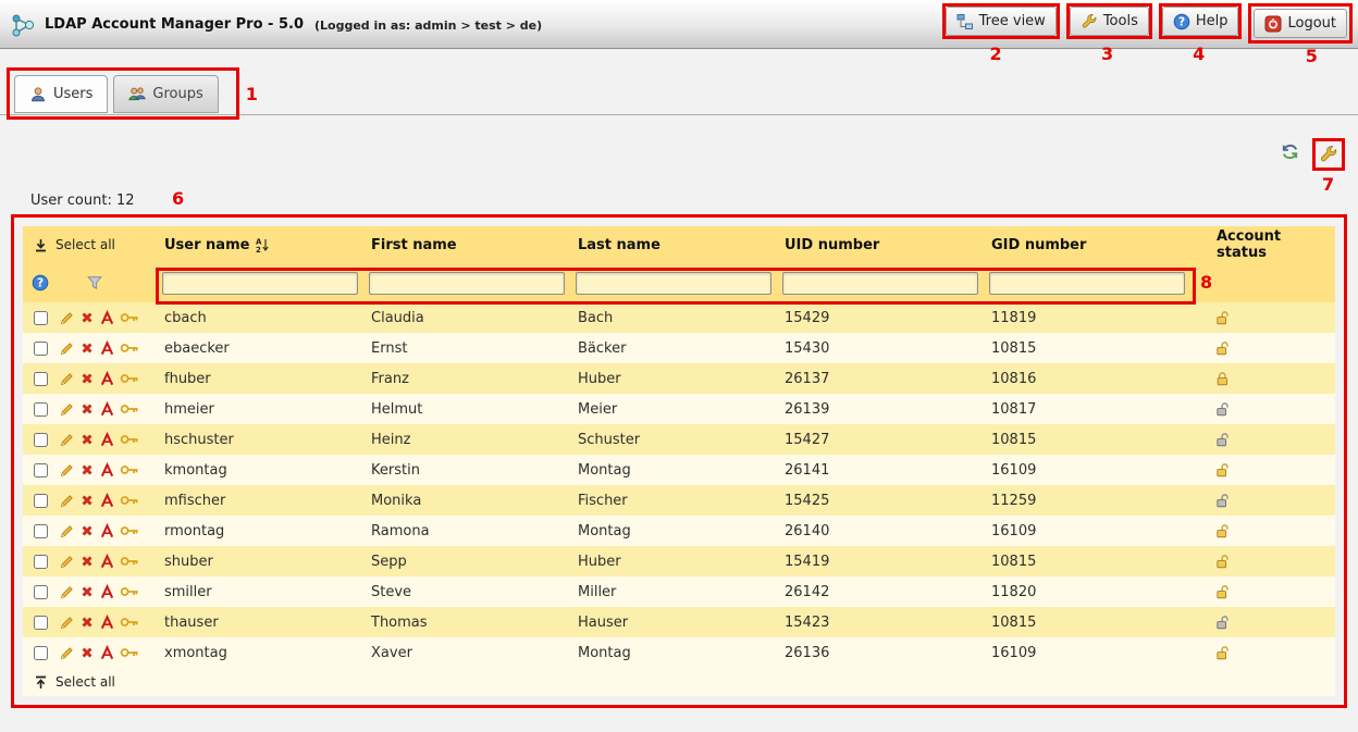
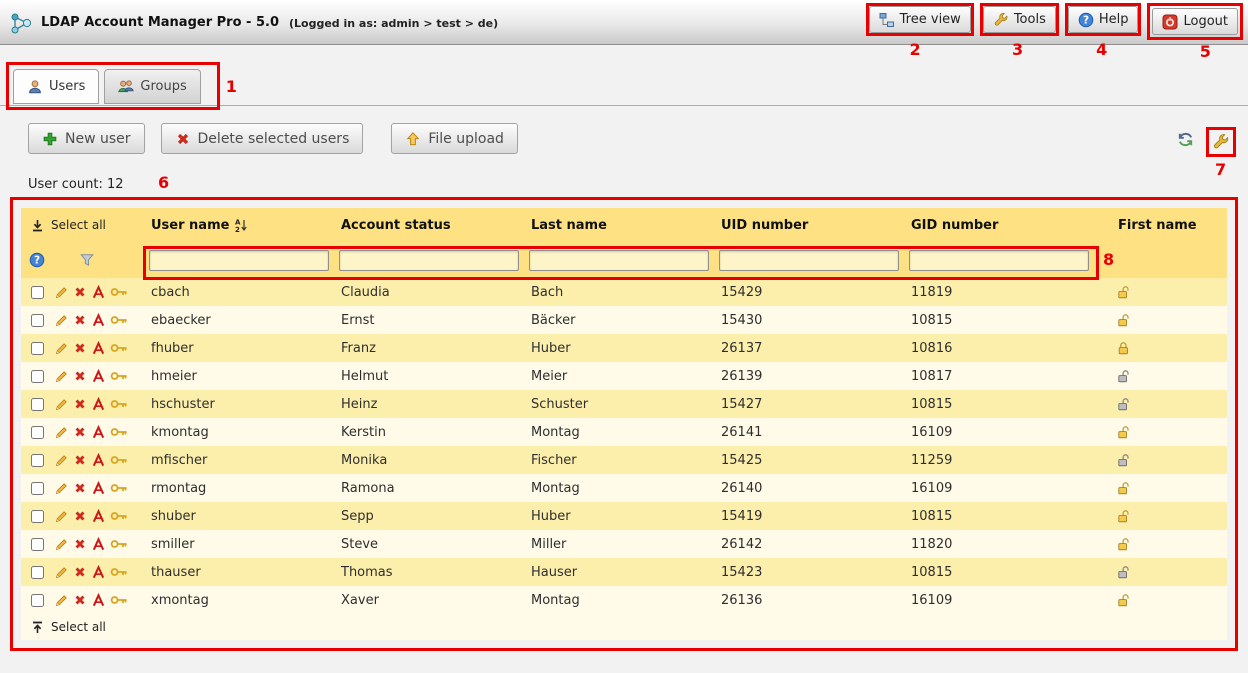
  LDAP Account Manager Pro - 5.0
  (Logged in as: admin > test > de)
  Tree view
  2
  Tools
  3
  ?
  Help
  4
  Logout
  5
  Users
  Groups
  1
+ New user
+ Delete selected users
+ File upload
  7
  User count: 12
  6
  Select all
  User name
  A
  2
- First name
+ Account status
  Last name
  UID number
  GID number
- Account status
+ First name
  ?
  cbach
  Claudia
  Bach
  15429
  11819
  ebaecker
  Ernst
  Bäcker
  15430
  10815
  fhuber
  Franz
  Huber
  26137
  10816
  hmeier
  Helmut
  Meier
  26139
  10817
  hschuster
  Heinz
  Schuster
  15427
  10815
  kmontag
  Kerstin
  Montag
  26141
  16109
  mfischer
  Monika
  Fischer
  15425
  11259
  rmontag
  Ramona
  Montag
  26140
  16109
  shuber
  Sepp
  Huber
  15419
  10815
  smiller
  Steve
  Miller
  26142
  11820
  thauser
  Thomas
  Hauser
  15423
  10815
  xmontag
  Xaver
  Montag
  26136
  16109
  Select all
  8
